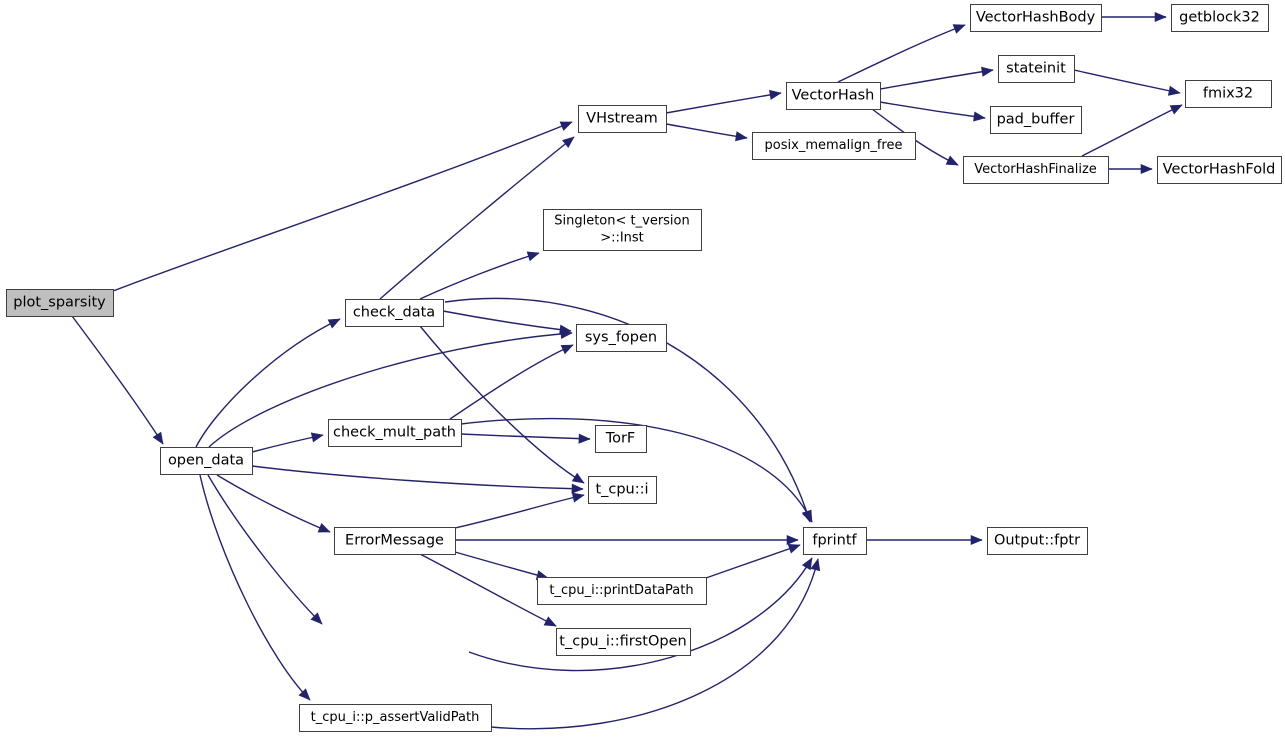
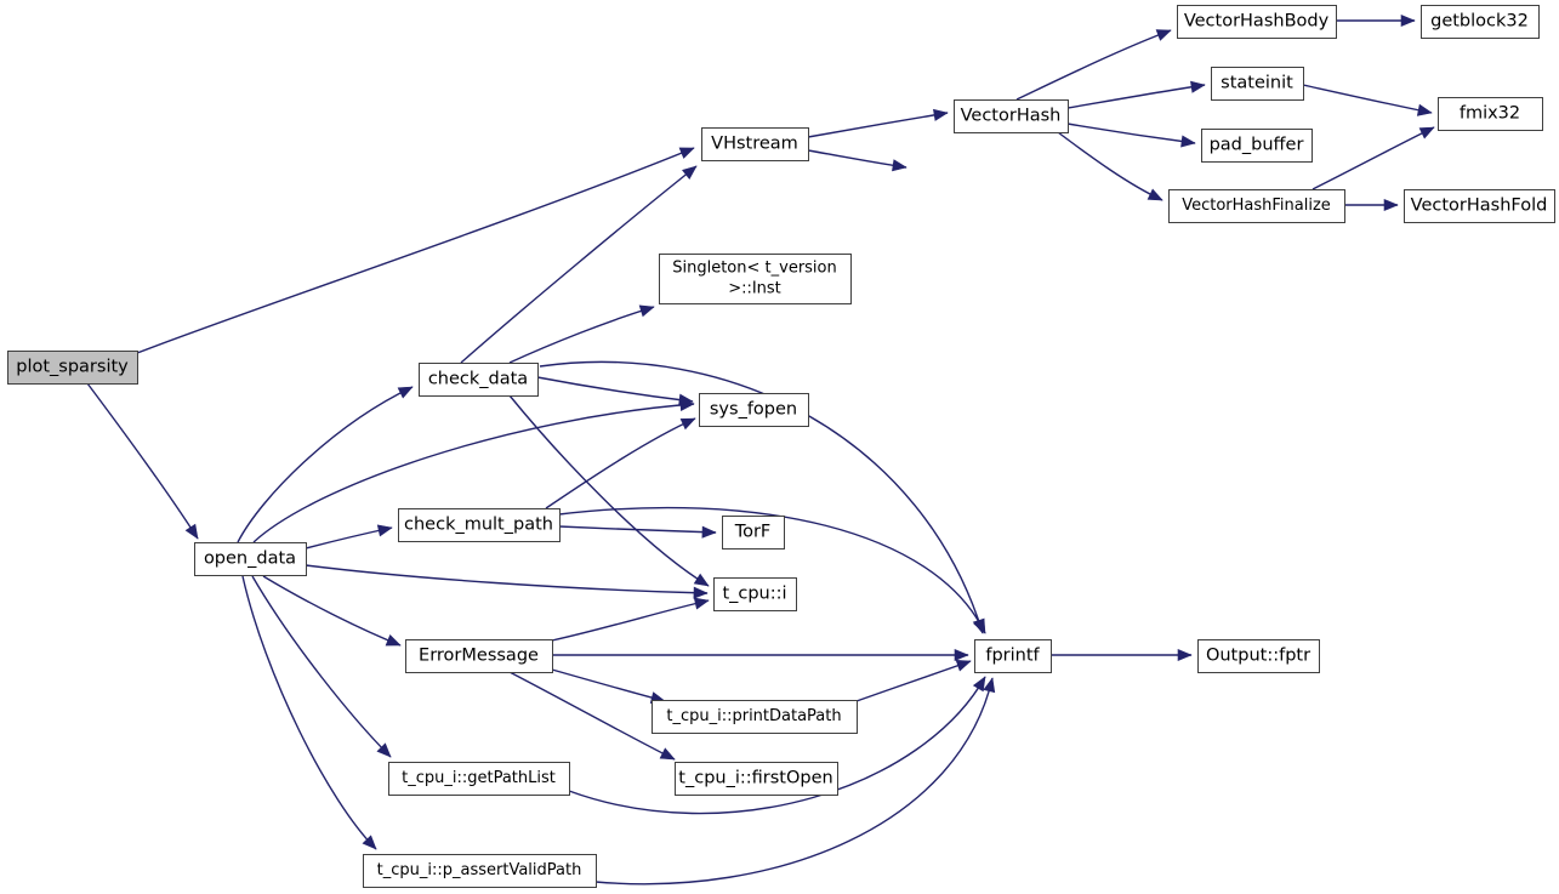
  plot_sparsity
  open_data
  check_data
  check_mult_path
  ErrorMessage
+ t_cpu_i::getPathList
  t_cpu_i::p_assertValidPath
  Singleton< t_version
  >::Inst
  sys_fopen
  TorF
  t_cpu::i
  t_cpu_i::printDataPath
  t_cpu_i::firstOpen
  VHstream
  VectorHash
- posix_memalign_free
  fprintf
  Output::fptr
  VectorHashBody
  stateinit
  pad_buffer
  VectorHashFinalize
  getblock32
  fmix32
  VectorHashFold
